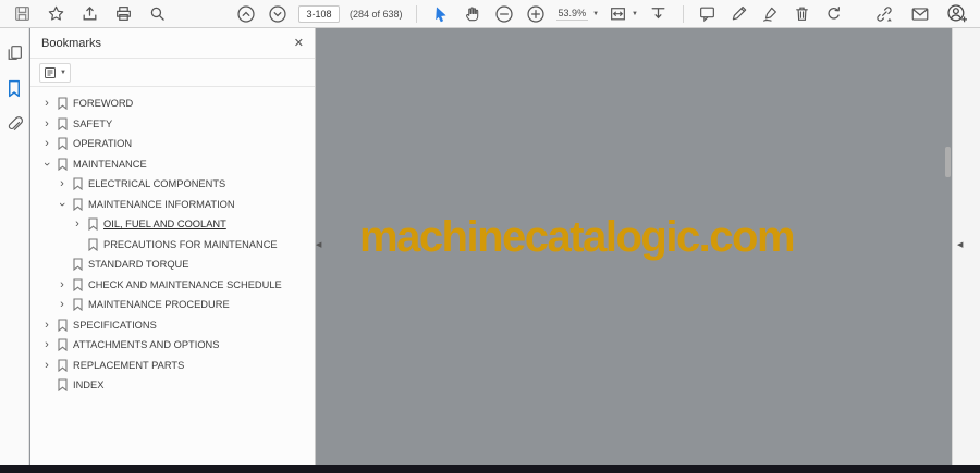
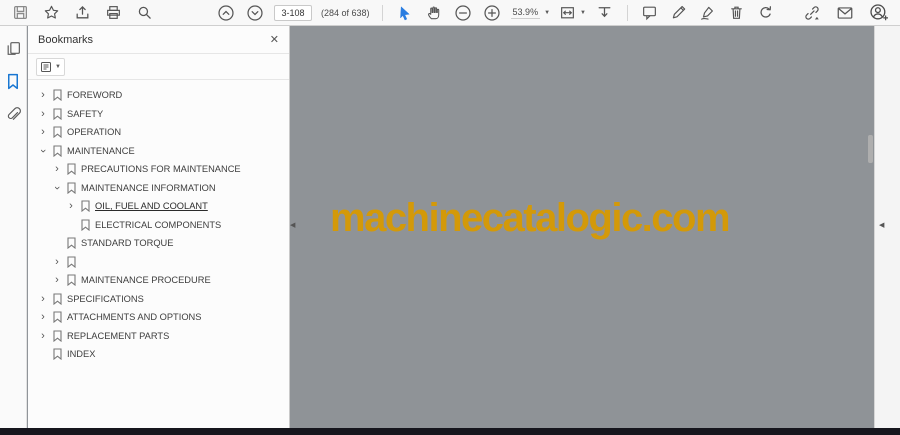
  3-108
  (284 of 638)
  53.9%
  Bookmarks
  ✕
  ›
  FOREWORD
  ›
  SAFETY
  ›
  OPERATION
  MAINTENANCE
  ›
- ELECTRICAL COMPONENTS
+ PRECAUTIONS FOR MAINTENANCE
  MAINTENANCE INFORMATION
  ›
  OIL, FUEL AND COOLANT
- PRECAUTIONS FOR MAINTENANCE
+ ELECTRICAL COMPONENTS
  STANDARD TORQUE
  ›
- CHECK AND MAINTENANCE SCHEDULE
  ›
  MAINTENANCE PROCEDURE
  ›
  SPECIFICATIONS
  ›
  ATTACHMENTS AND OPTIONS
  ›
  REPLACEMENT PARTS
  INDEX
  machinecatalogic.com
